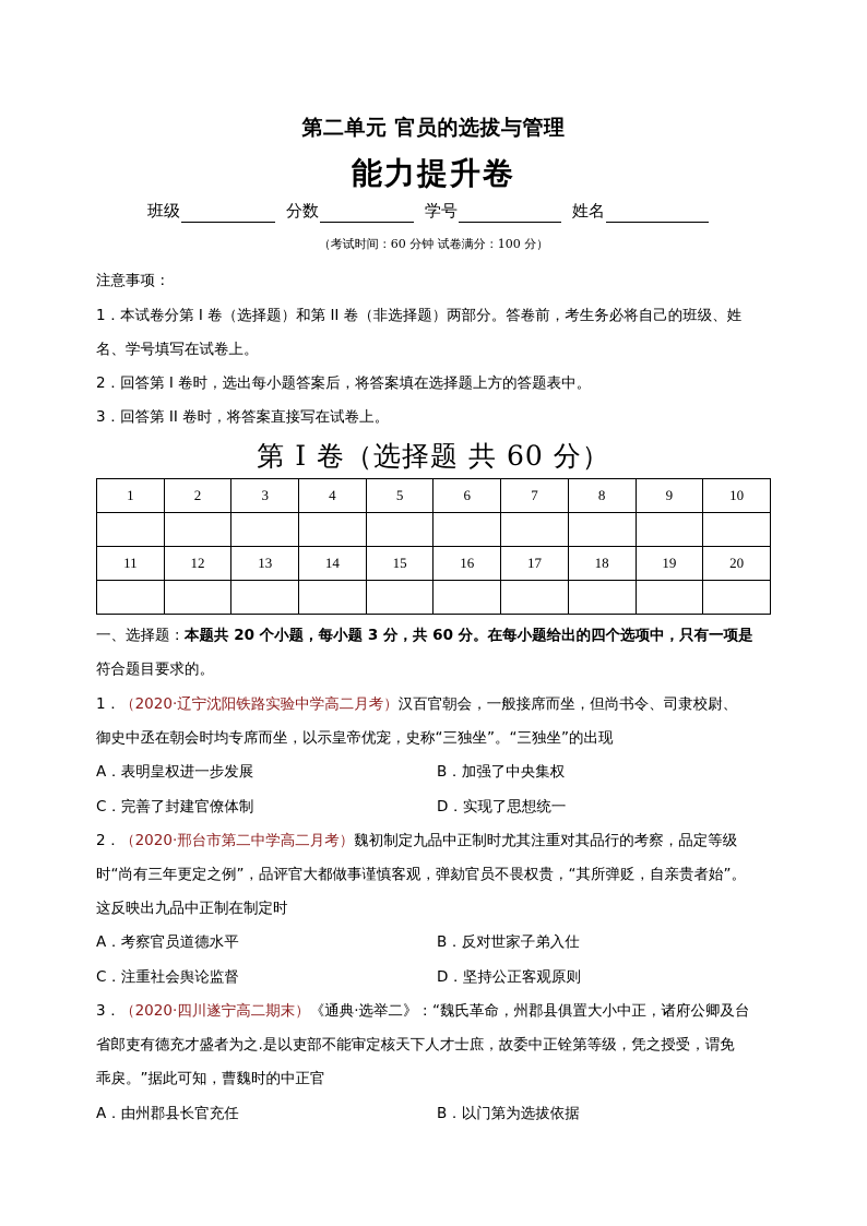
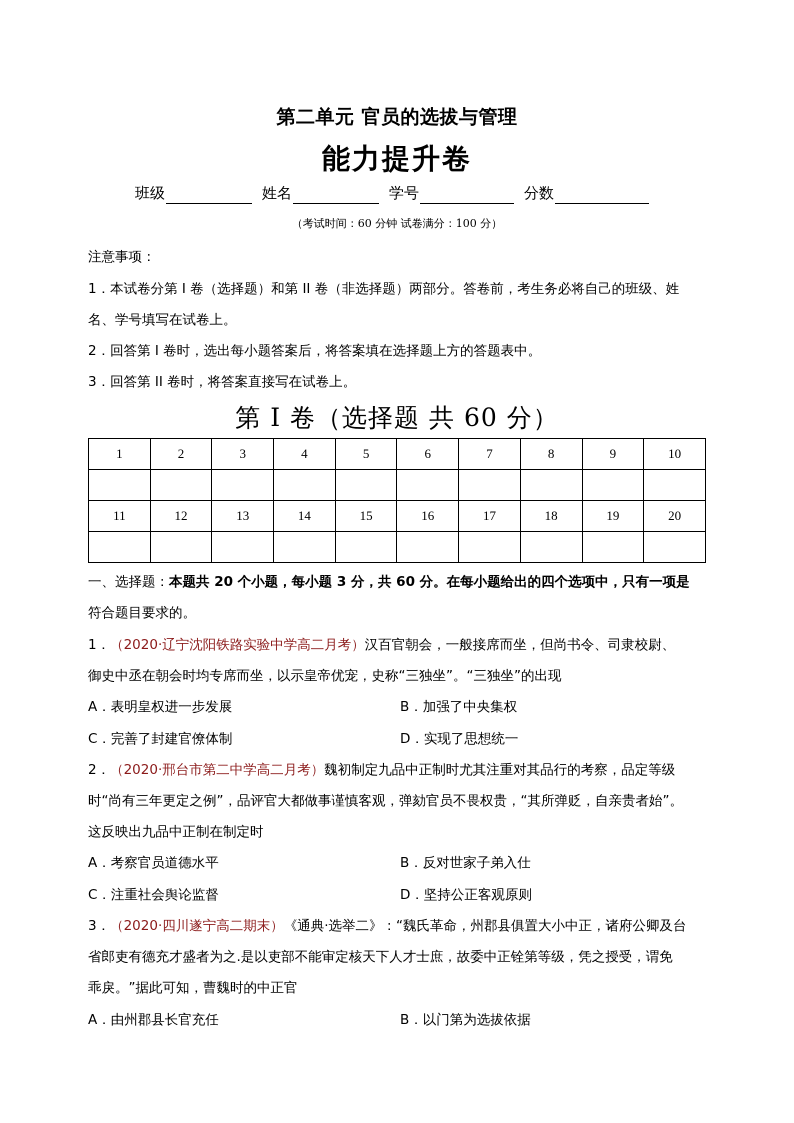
  第二单元 官员的选拔与管理
  能力提升卷
  班级
- 分数
+ 姓名
  学号
- 姓名
+ 分数
  （考试时间：60 分钟 试卷满分：100 分）
  注意事项：
  1．本试卷分第 I 卷（选择题）和第 II 卷（非选择题）两部分。答卷前，考生务必将自己的班级、姓
  名、学号填写在试卷上。
  2．回答第 I 卷时，选出每小题答案后，将答案填在选择题上方的答题表中。
  3．回答第 II 卷时，将答案直接写在试卷上。
  第 I 卷（选择题 共 60 分）
  1	2	3	4	5	6	7	8	9	10
  11	12	13	14	15	16	17	18	19	20
  一、选择题：本题共 20 个小题，每小题 3 分，共 60 分。在每小题给出的四个选项中，只有一项是
  符合题目要求的。
  1．（2020·辽宁沈阳铁路实验中学高二月考）汉百官朝会，一般接席而坐，但尚书令、司隶校尉、
  御史中丞在朝会时均专席而坐，以示皇帝优宠，史称“三独坐”。“三独坐”的出现
  A．表明皇权进一步发展
  B．加强了中央集权
  C．完善了封建官僚体制
  D．实现了思想统一
  2．（2020·邢台市第二中学高二月考）魏初制定九品中正制时尤其注重对其品行的考察，品定等级
  时“尚有三年更定之例”，品评官大都做事谨慎客观，弹劾官员不畏权贵，“其所弹贬，自亲贵者始”。
  这反映出九品中正制在制定时
  A．考察官员道德水平
  B．反对世家子弟入仕
  C．注重社会舆论监督
  D．坚持公正客观原则
  3．（2020·四川遂宁高二期末）《通典·选举二》：“魏氏革命，州郡县俱置大小中正，诸府公卿及台
  省郎吏有德充才盛者为之.是以吏部不能审定核天下人才士庶，故委中正铨第等级，凭之授受，谓免
  乖戾。”据此可知，曹魏时的中正官
  A．由州郡县长官充任
  B．以门第为选拔依据
